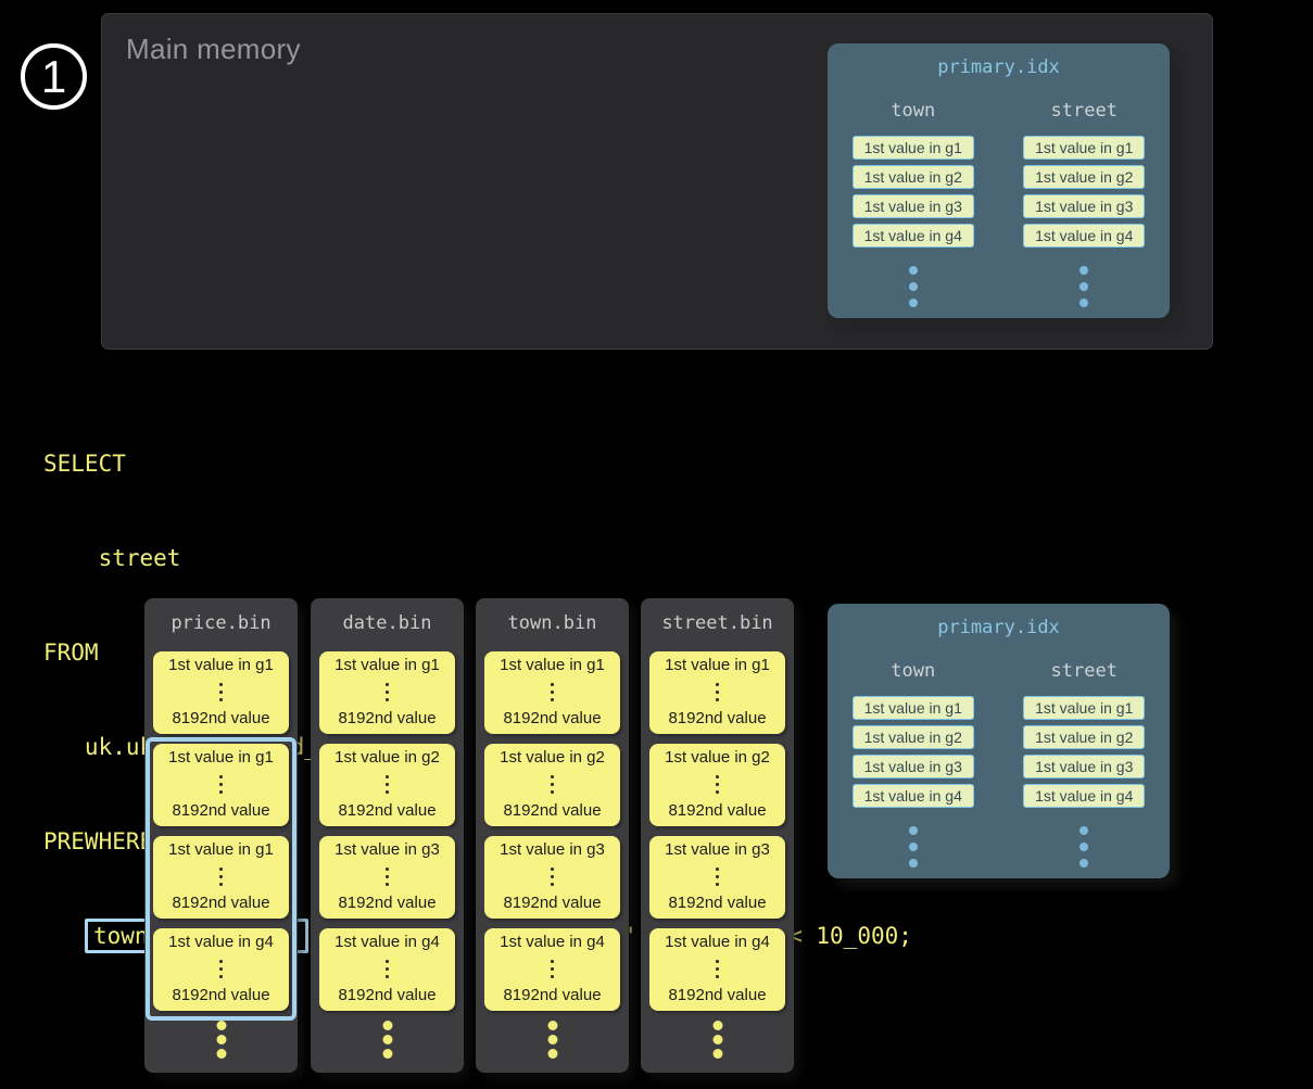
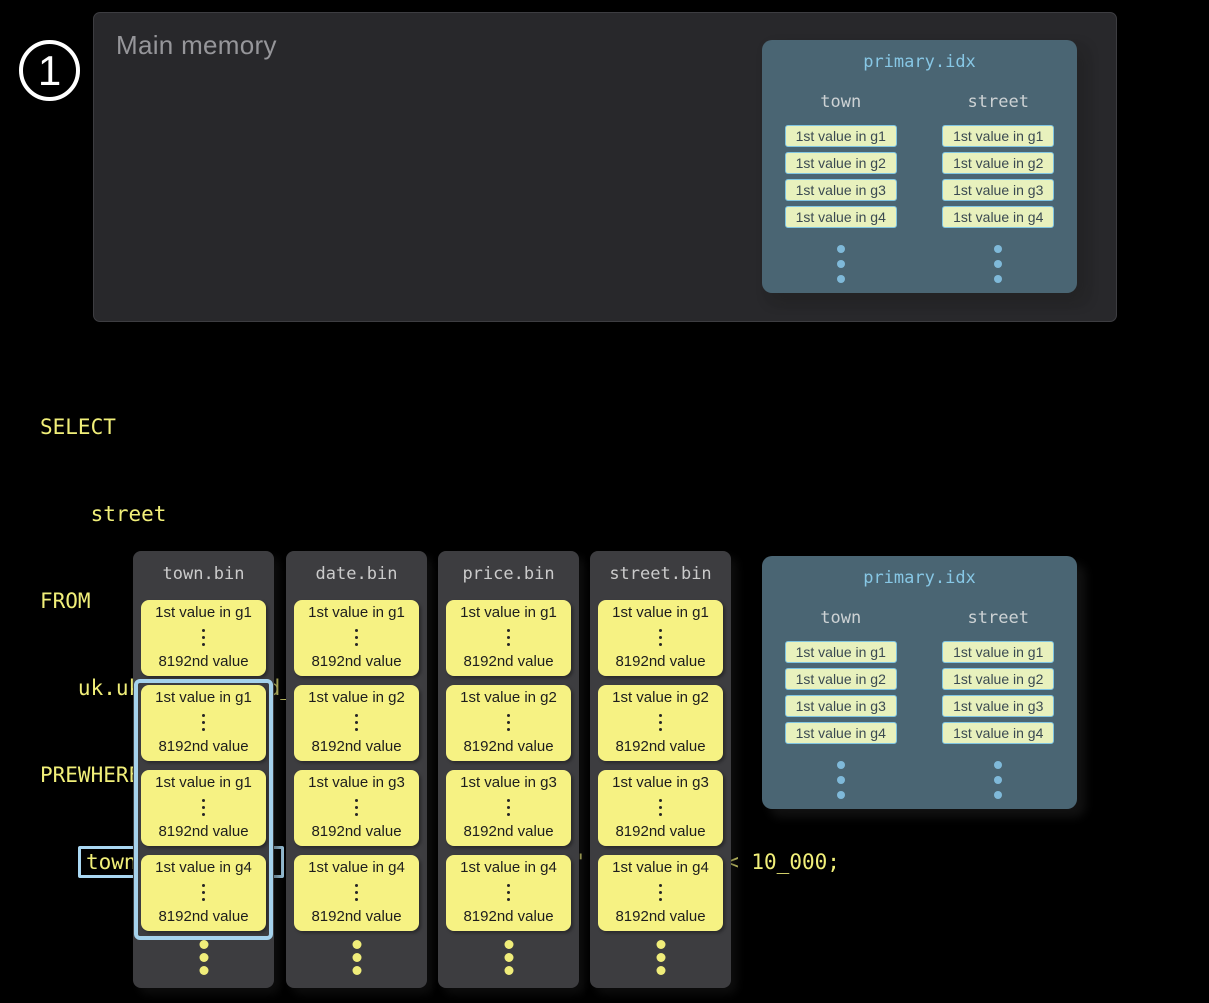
  1
  Main memory
  primary.idx
  town
  1st value in g1
  1st value in g2
  1st value in g3
  1st value in g4
  street
  1st value in g1
  1st value in g2
  1st value in g3
  1st value in g4
  SELECT
  street
  FROM
  PREWHER
- price.bin
+ town.bin
  1st value in g1
  8192nd value
  1st value in g1
  8192nd value
  1st value in g1
  8192nd value
  1st value in g4
  8192nd value
  date.bin
  1st value in g1
  8192nd value
  1st value in g2
  8192nd value
  1st value in g3
  8192nd value
  1st value in g4
  8192nd value
- town.bin
+ price.bin
  1st value in g1
  8192nd value
  1st value in g2
  8192nd value
  1st value in g3
  8192nd value
  1st value in g4
  8192nd value
  street.bin
  1st value in g1
  8192nd value
  1st value in g2
  8192nd value
  1st value in g3
  8192nd value
  1st value in g4
  8192nd value
  primary.idx
  town
  1st value in g1
  1st value in g2
  1st value in g3
  1st value in g4
  street
  1st value in g1
  1st value in g2
  1st value in g3
  1st value in g4
